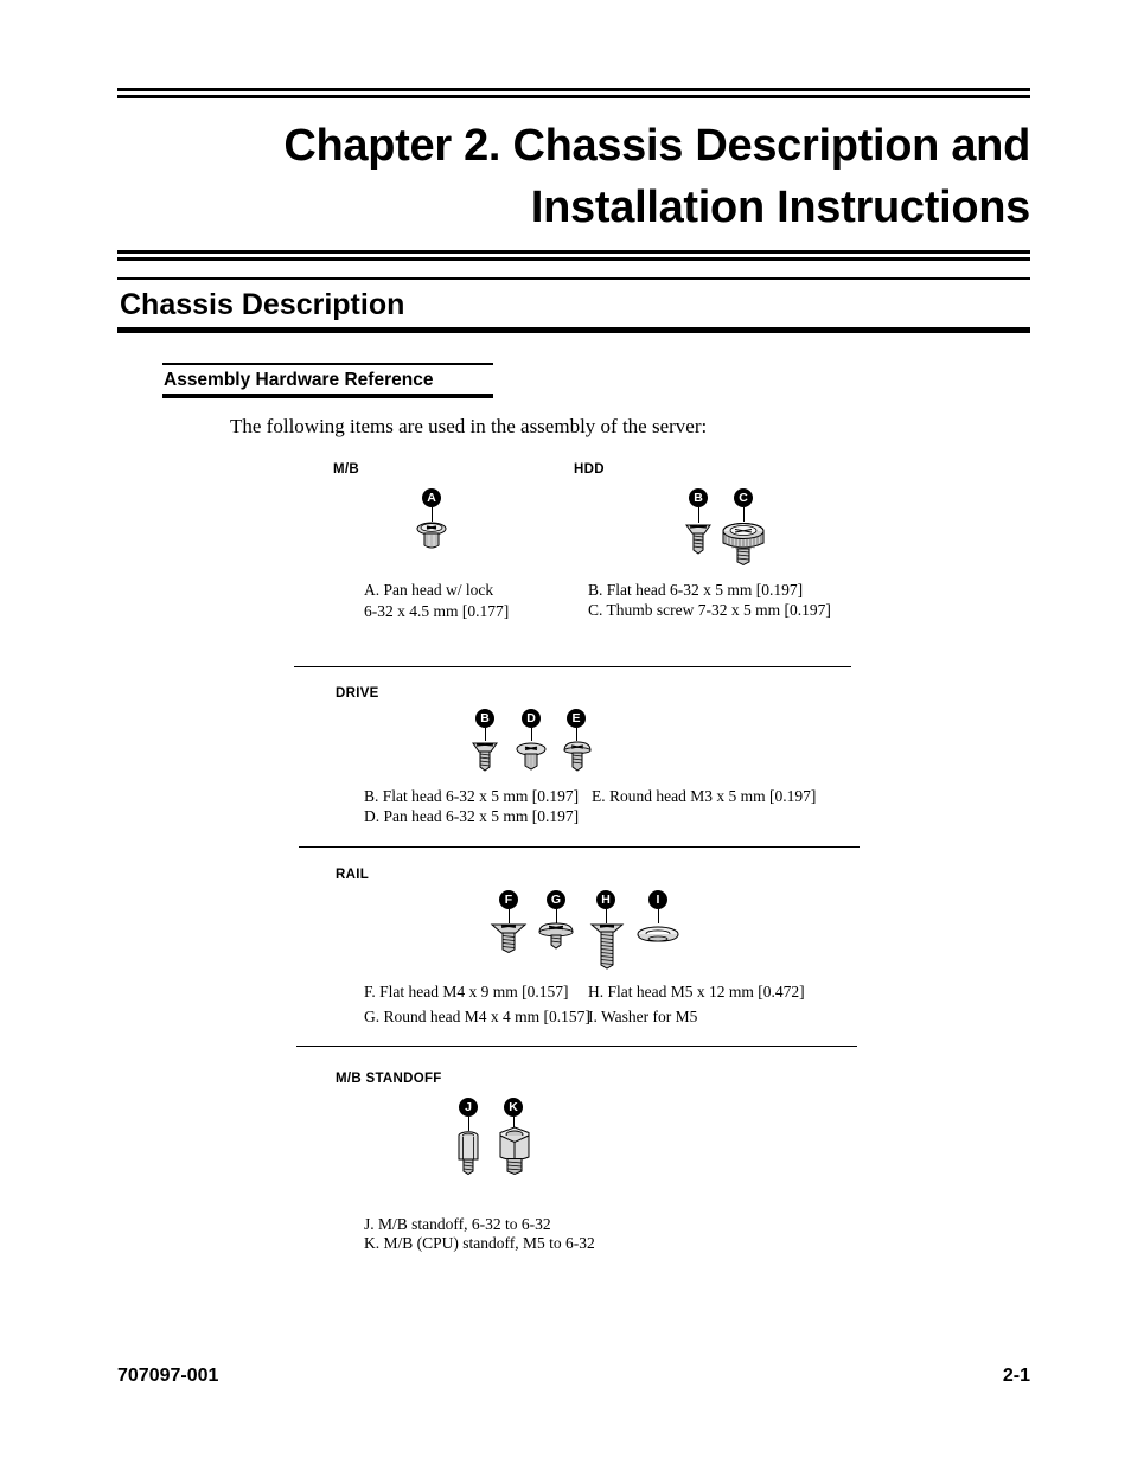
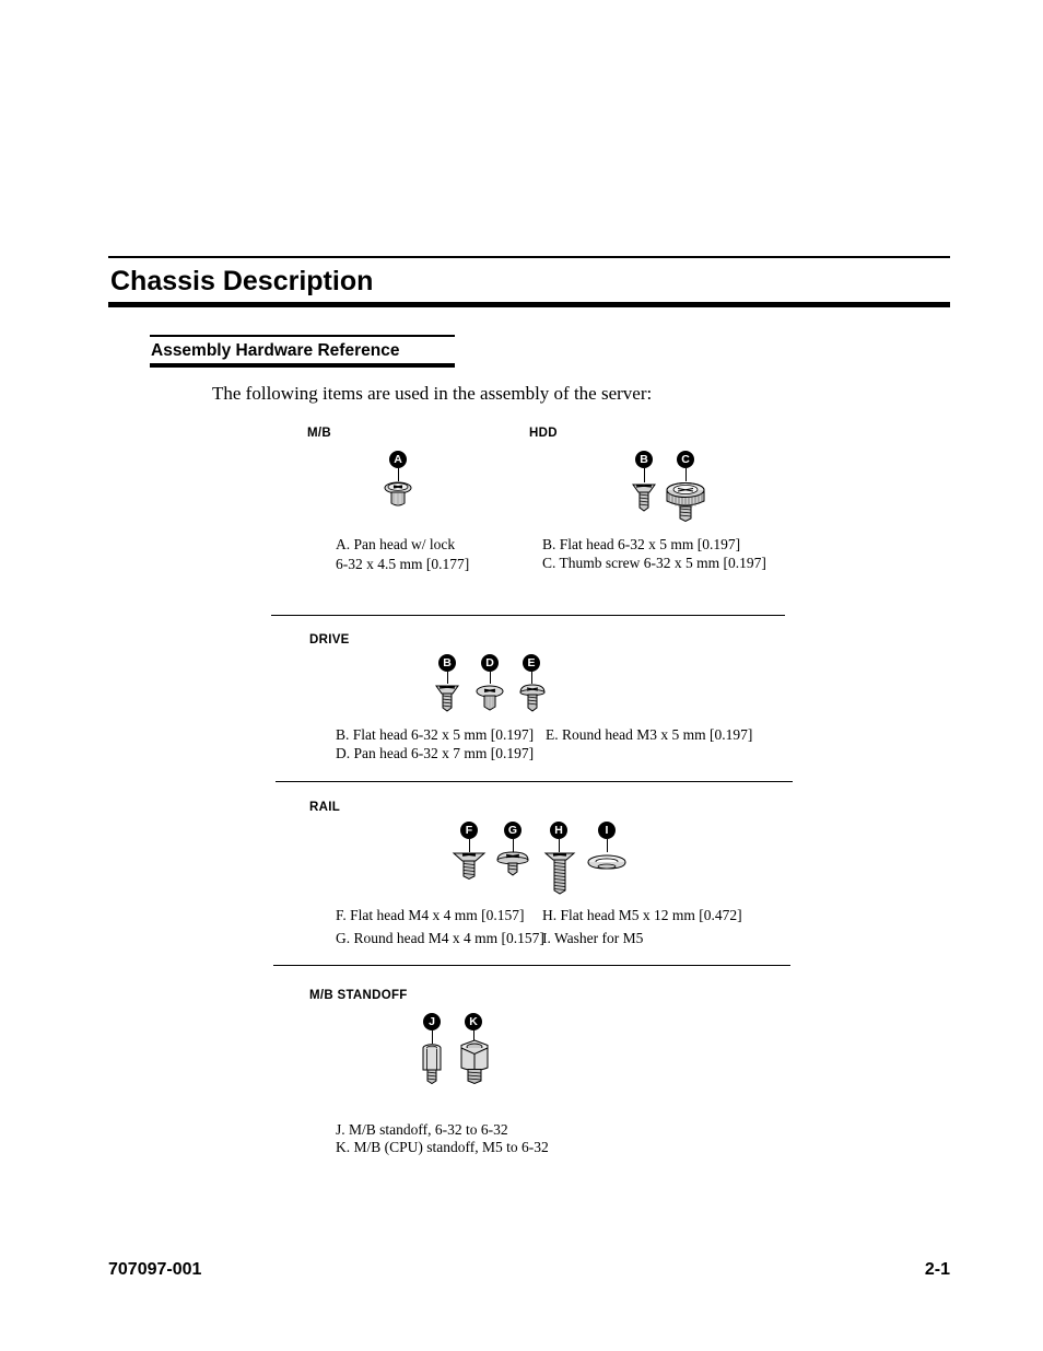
- Chapter 2. Chassis Description and
- Installation Instructions
  Chassis Description
  Assembly Hardware Reference
  The following items are used in the assembly of the server:
  M/B
  HDD
  A
  B
  C
  A. Pan head w/ lock
  6-32 x 4.5 mm [0.177]
  B. Flat head 6-32 x 5 mm [0.197]
- C. Thumb screw 7-32 x 5 mm [0.197]
+ C. Thumb screw 6-32 x 5 mm [0.197]
  DRIVE
  B
  D
  E
  B. Flat head 6-32 x 5 mm [0.197]
- D. Pan head 6-32 x 5 mm [0.197]
+ D. Pan head 6-32 x 7 mm [0.197]
  E. Round head M3 x 5 mm [0.197]
  RAIL
  F
  G
  H
  I
- F. Flat head M4 x 9 mm [0.157]
+ F. Flat head M4 x 4 mm [0.157]
  G. Round head M4 x 4 mm [0.157]
  H. Flat head M5 x 12 mm [0.472]
  I. Washer for M5
  M/B STANDOFF
  J
  K
  J. M/B standoff, 6-32 to 6-32
  K. M/B (CPU) standoff, M5 to 6-32
  707097-001
  2-1
